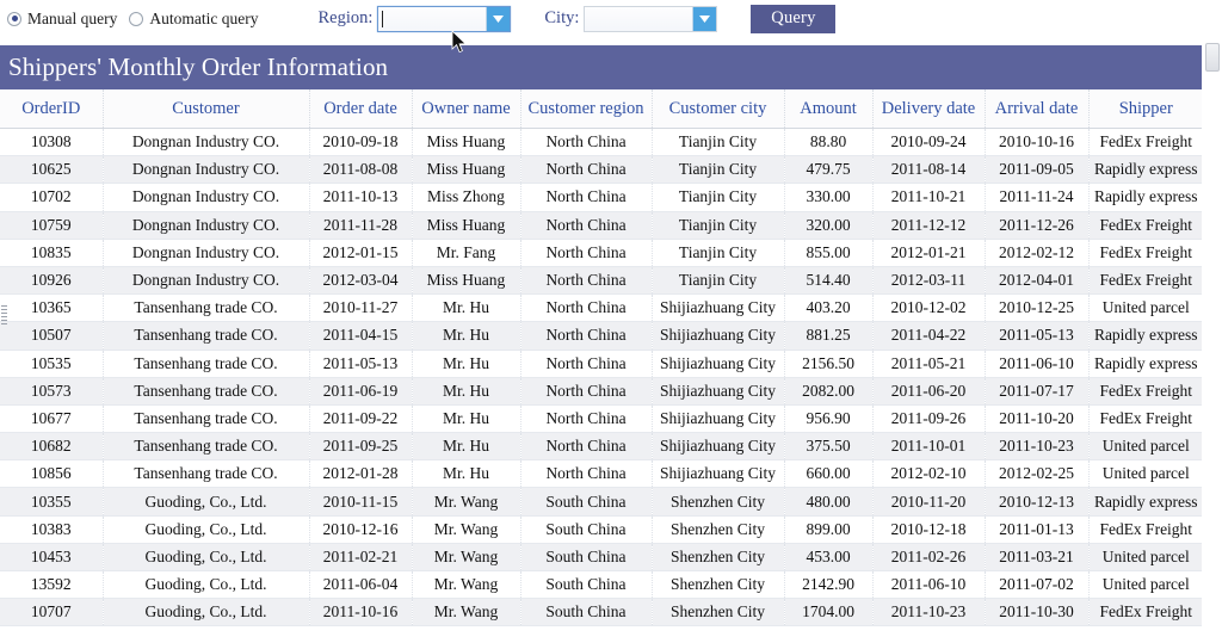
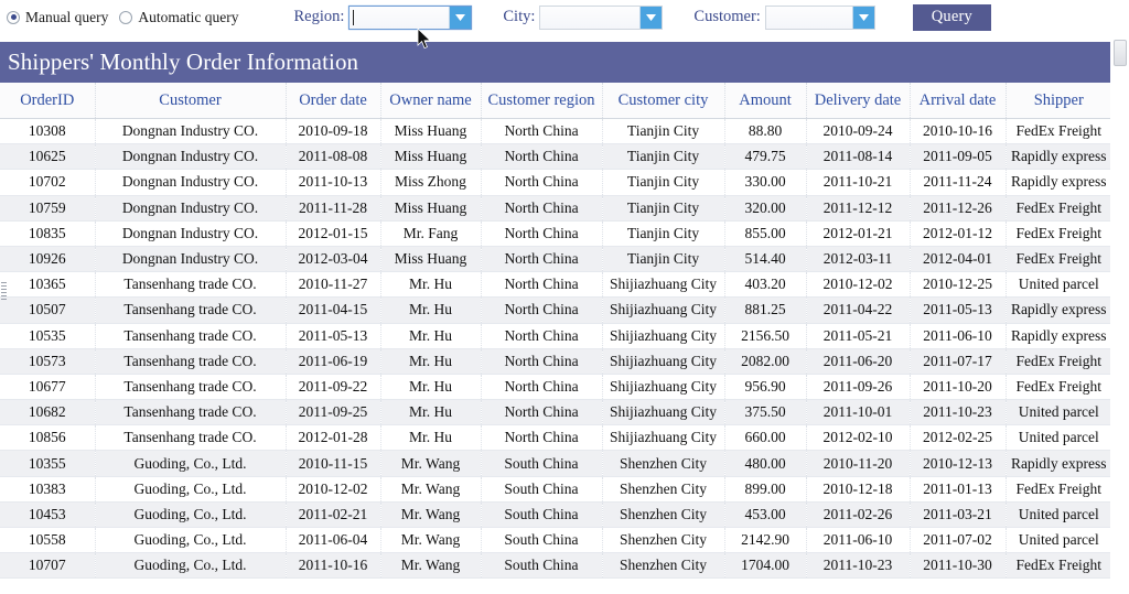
  Manual query
  Automatic query
  Region:
  City:
+ Customer:
  Query
  Shippers' Monthly Order Information
  OrderID	Customer	Order date	Owner name	Customer region	Customer city	Amount	Delivery date	Arrival date	Shipper
  10308	Dongnan Industry CO.	2010-09-18	Miss Huang	North China	Tianjin City	88.80	2010-09-24	2010-10-16	FedEx Freight
  10625	Dongnan Industry CO.	2011-08-08	Miss Huang	North China	Tianjin City	479.75	2011-08-14	2011-09-05	Rapidly express
  10702	Dongnan Industry CO.	2011-10-13	Miss Zhong	North China	Tianjin City	330.00	2011-10-21	2011-11-24	Rapidly express
  10759	Dongnan Industry CO.	2011-11-28	Miss Huang	North China	Tianjin City	320.00	2011-12-12	2011-12-26	FedEx Freight
- 10835	Dongnan Industry CO.	2012-01-15	Mr. Fang	North China	Tianjin City	855.00	2012-01-21	2012-02-12	FedEx Freight
+ 10835	Dongnan Industry CO.	2012-01-15	Mr. Fang	North China	Tianjin City	855.00	2012-01-21	2012-01-12	FedEx Freight
  10926	Dongnan Industry CO.	2012-03-04	Miss Huang	North China	Tianjin City	514.40	2012-03-11	2012-04-01	FedEx Freight
  10365	Tansenhang trade CO.	2010-11-27	Mr. Hu	North China	Shijiazhuang City	403.20	2010-12-02	2010-12-25	United parcel
  10507	Tansenhang trade CO.	2011-04-15	Mr. Hu	North China	Shijiazhuang City	881.25	2011-04-22	2011-05-13	Rapidly express
  10535	Tansenhang trade CO.	2011-05-13	Mr. Hu	North China	Shijiazhuang City	2156.50	2011-05-21	2011-06-10	Rapidly express
  10573	Tansenhang trade CO.	2011-06-19	Mr. Hu	North China	Shijiazhuang City	2082.00	2011-06-20	2011-07-17	FedEx Freight
  10677	Tansenhang trade CO.	2011-09-22	Mr. Hu	North China	Shijiazhuang City	956.90	2011-09-26	2011-10-20	FedEx Freight
  10682	Tansenhang trade CO.	2011-09-25	Mr. Hu	North China	Shijiazhuang City	375.50	2011-10-01	2011-10-23	United parcel
  10856	Tansenhang trade CO.	2012-01-28	Mr. Hu	North China	Shijiazhuang City	660.00	2012-02-10	2012-02-25	United parcel
  10355	Guoding, Co., Ltd.	2010-11-15	Mr. Wang	South China	Shenzhen City	480.00	2010-11-20	2010-12-13	Rapidly express
- 10383	Guoding, Co., Ltd.	2010-12-16	Mr. Wang	South China	Shenzhen City	899.00	2010-12-18	2011-01-13	FedEx Freight
+ 10383	Guoding, Co., Ltd.	2010-12-02	Mr. Wang	South China	Shenzhen City	899.00	2010-12-18	2011-01-13	FedEx Freight
  10453	Guoding, Co., Ltd.	2011-02-21	Mr. Wang	South China	Shenzhen City	453.00	2011-02-26	2011-03-21	United parcel
- 13592	Guoding, Co., Ltd.	2011-06-04	Mr. Wang	South China	Shenzhen City	2142.90	2011-06-10	2011-07-02	United parcel
+ 10558	Guoding, Co., Ltd.	2011-06-04	Mr. Wang	South China	Shenzhen City	2142.90	2011-06-10	2011-07-02	United parcel
  10707	Guoding, Co., Ltd.	2011-10-16	Mr. Wang	South China	Shenzhen City	1704.00	2011-10-23	2011-10-30	FedEx Freight
